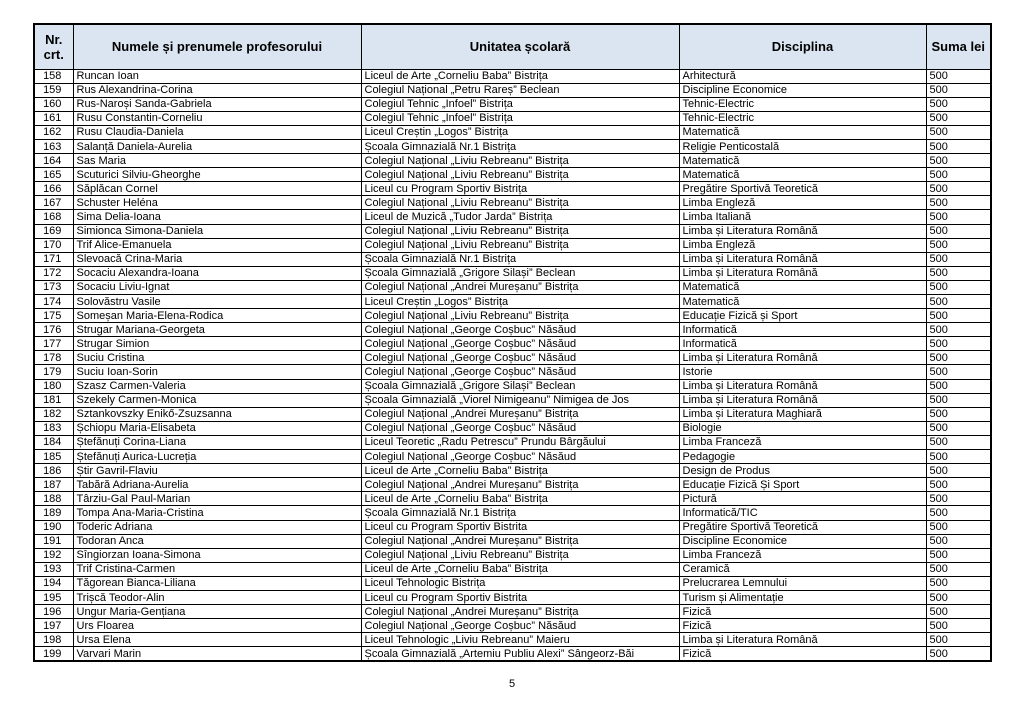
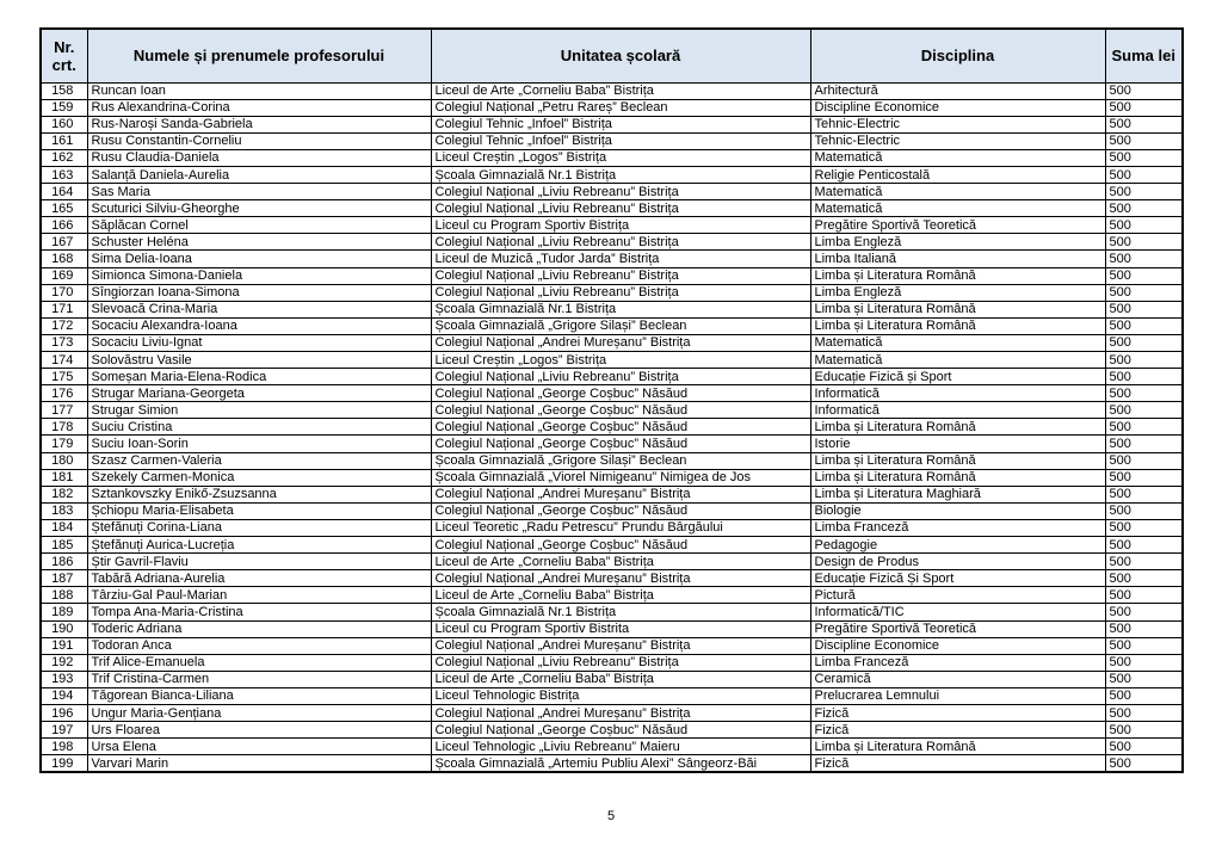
  Nr. crt.	Numele și prenumele profesorului	Unitatea școlară	Disciplina	Suma lei
  158	Runcan Ioan	Liceul de Arte „Corneliu Baba” Bistrița	Arhitectură	500
  159	Rus Alexandrina-Corina	Colegiul Național „Petru Rareș” Beclean	Discipline Economice	500
  160	Rus-Naroși Sanda-Gabriela	Colegiul Tehnic „Infoel” Bistrița	Tehnic-Electric	500
  161	Rusu Constantin-Corneliu	Colegiul Tehnic „Infoel” Bistrița	Tehnic-Electric	500
  162	Rusu Claudia-Daniela	Liceul Creștin „Logos” Bistrița	Matematică	500
  163	Salanță Daniela-Aurelia	Școala Gimnazială Nr.1 Bistrița	Religie Penticostală	500
  164	Sas Maria	Colegiul Național „Liviu Rebreanu” Bistrița	Matematică	500
  165	Scuturici Silviu-Gheorghe	Colegiul Național „Liviu Rebreanu” Bistrița	Matematică	500
  166	Săplăcan Cornel	Liceul cu Program Sportiv Bistrița	Pregătire Sportivă Teoretică	500
  167	Schuster Heléna	Colegiul Național „Liviu Rebreanu” Bistrița	Limba Engleză	500
  168	Sima Delia-Ioana	Liceul de Muzică „Tudor Jarda” Bistrița	Limba Italiană	500
  169	Simionca Simona-Daniela	Colegiul Național „Liviu Rebreanu” Bistrița	Limba și Literatura Română	500
- 170	Trif Alice-Emanuela	Colegiul Național „Liviu Rebreanu” Bistrița	Limba Engleză	500
+ 170	Sîngiorzan Ioana-Simona	Colegiul Național „Liviu Rebreanu” Bistrița	Limba Engleză	500
  171	Slevoacă Crina-Maria	Școala Gimnazială Nr.1 Bistrița	Limba și Literatura Română	500
  172	Socaciu Alexandra-Ioana	Școala Gimnazială „Grigore Silași” Beclean	Limba și Literatura Română	500
  173	Socaciu Liviu-Ignat	Colegiul Național „Andrei Mureșanu” Bistrița	Matematică	500
  174	Solovăstru Vasile	Liceul Creștin „Logos” Bistrița	Matematică	500
  175	Someșan Maria-Elena-Rodica	Colegiul Național „Liviu Rebreanu” Bistrița	Educație Fizică și Sport	500
  176	Strugar Mariana-Georgeta	Colegiul Național „George Coșbuc” Năsăud	Informatică	500
  177	Strugar Simion	Colegiul Național „George Coșbuc” Năsăud	Informatică	500
  178	Suciu Cristina	Colegiul Național „George Coșbuc” Năsăud	Limba și Literatura Română	500
  179	Suciu Ioan-Sorin	Colegiul Național „George Coșbuc” Năsăud	Istorie	500
  180	Szasz Carmen-Valeria	Școala Gimnazială „Grigore Silași” Beclean	Limba și Literatura Română	500
  181	Szekely Carmen-Monica	Școala Gimnazială „Viorel Nimigeanu” Nimigea de Jos	Limba și Literatura Română	500
  182	Sztankovszky Enikő-Zsuzsanna	Colegiul Național „Andrei Mureșanu” Bistrița	Limba și Literatura Maghiară	500
  183	Șchiopu Maria-Elisabeta	Colegiul Național „George Coșbuc” Năsăud	Biologie	500
  184	Ștefănuți Corina-Liana	Liceul Teoretic „Radu Petrescu” Prundu Bârgăului	Limba Franceză	500
  185	Ștefănuți Aurica-Lucreția	Colegiul Național „George Coșbuc” Năsăud	Pedagogie	500
  186	Știr Gavril-Flaviu	Liceul de Arte „Corneliu Baba” Bistrița	Design de Produs	500
  187	Tabără Adriana-Aurelia	Colegiul Național „Andrei Mureșanu” Bistrița	Educație Fizică Și Sport	500
  188	Târziu-Gal Paul-Marian	Liceul de Arte „Corneliu Baba” Bistrița	Pictură	500
  189	Tompa Ana-Maria-Cristina	Școala Gimnazială Nr.1 Bistrița	Informatică/TIC	500
  190	Toderic Adriana	Liceul cu Program Sportiv Bistrita	Pregătire Sportivă Teoretică	500
  191	Todoran Anca	Colegiul Național „Andrei Mureșanu” Bistrița	Discipline Economice	500
- 192	Sîngiorzan Ioana-Simona	Colegiul Național „Liviu Rebreanu” Bistrița	Limba Franceză	500
+ 192	Trif Alice-Emanuela	Colegiul Național „Liviu Rebreanu” Bistrița	Limba Franceză	500
  193	Trif Cristina-Carmen	Liceul de Arte „Corneliu Baba” Bistrița	Ceramică	500
  194	Tăgorean Bianca-Liliana	Liceul Tehnologic Bistrița	Prelucrarea Lemnului	500
- 195	Trișcă Teodor-Alin	Liceul cu Program Sportiv Bistrita	Turism și Alimentație	500
  196	Ungur Maria-Gențiana	Colegiul Național „Andrei Mureșanu” Bistrița	Fizică	500
  197	Urs Floarea	Colegiul Național „George Coșbuc” Năsăud	Fizică	500
  198	Ursa Elena	Liceul Tehnologic „Liviu Rebreanu” Maieru	Limba și Literatura Română	500
  199	Varvari Marin	Școala Gimnazială „Artemiu Publiu Alexi” Sângeorz-Băi	Fizică	500
  5
